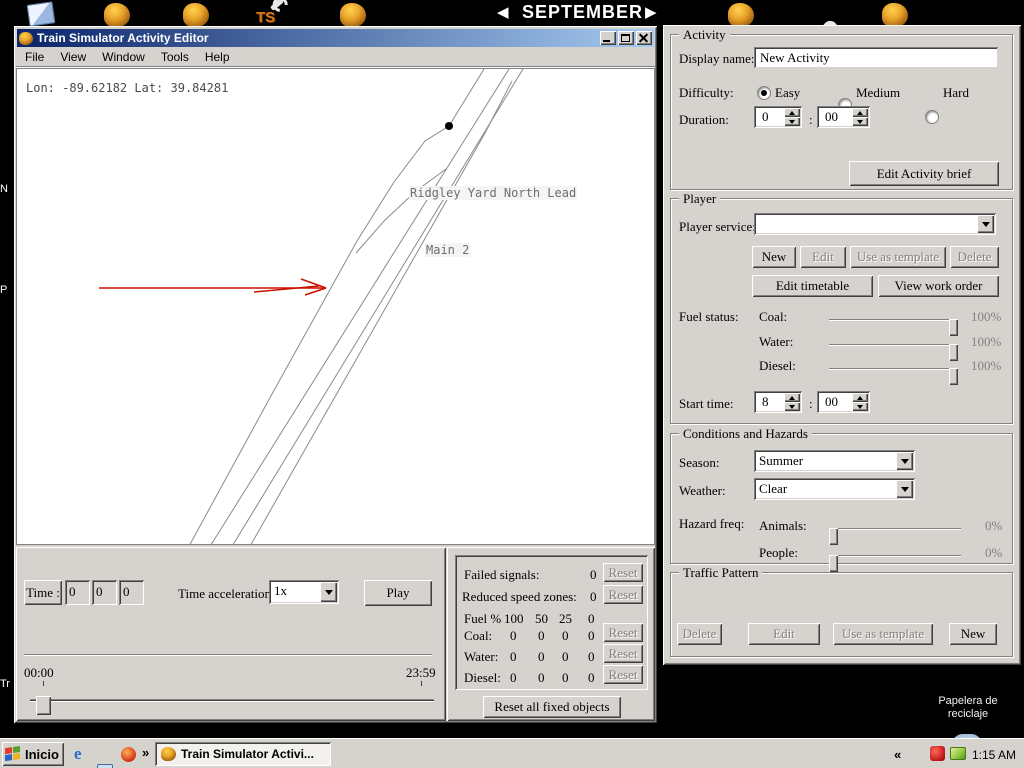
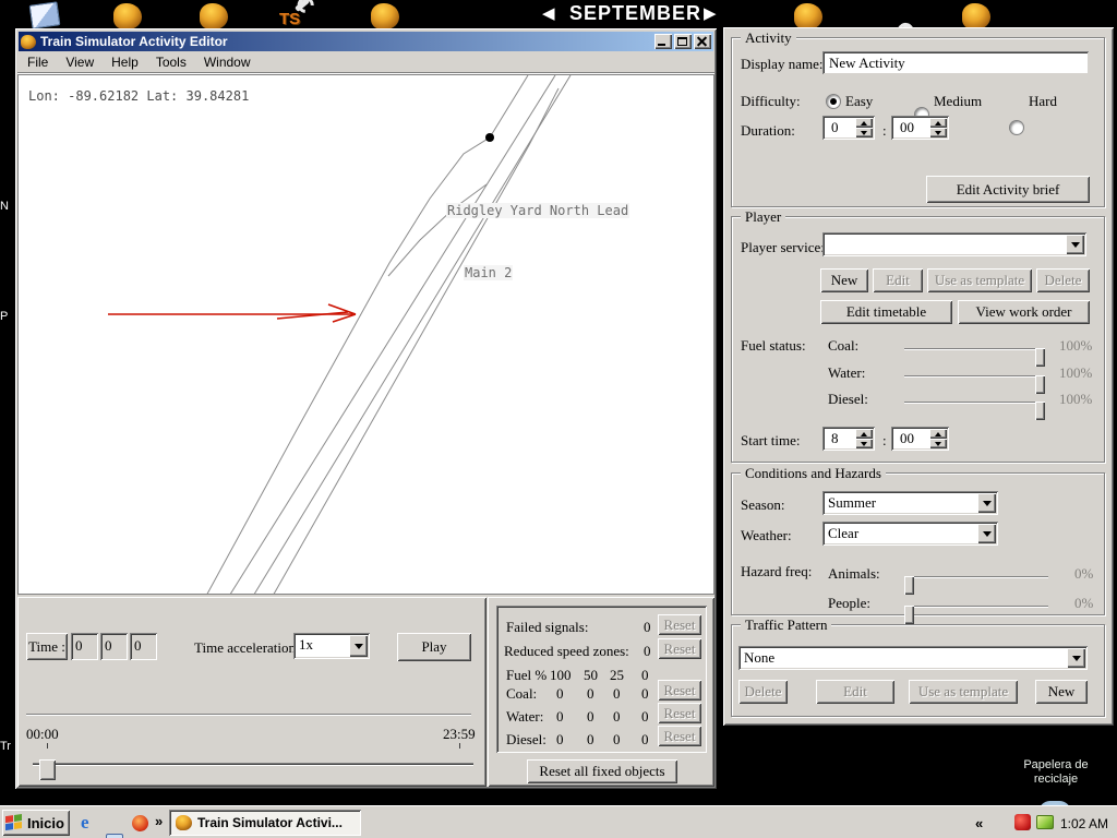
  TS
  ◀
  SEPTEMBER
  ▶
  N
  P
  Tr
  Papelera de
  reciclaje
  Train Simulator Activity Editor
  File
  View
- Window
+ Help
  Tools
- Help
+ Window
  Lon: -89.62182 Lat: 39.84281
  Ridgley Yard North Lead
  Main 2
  Time :
  0
  0
  0
  Time acceleration
  1x
  Play
  00:00
  23:59
  Failed signals:
  0
  Reduced speed zones:
  0
  Fuel %
  100
  50
  25
  0
  Coal:
  0
  0
  0
  0
  Water:
  0
  0
  0
  0
  Diesel:
  0
  0
  0
  0
  Reset
  Reset
  Reset
  Reset
  Reset
  Reset all fixed objects
  Activity
  Display name:
  New Activity
  Difficulty:
  Easy
  Medium
  Hard
  Duration:
  0
  :
  00
  Edit Activity brief
  Player
  Player service
  New
  Edit
  Use as template
  Delete
  Edit timetable
  View work order
  Fuel status:
  Coal:
  100%
  Water:
  100%
  Diesel:
  100%
  Start time:
  8
  :
  00
  Conditions and Hazards
  Season:
  Summer
  Weather:
  Clear
  Hazard freq:
  Animals:
  0%
  People:
  0%
  Traffic Pattern
+ None
  Delete
  Edit
  Use as template
  New
  Inicio
  e
  »
  Train Simulator Activi...
  «
- 1:15 AM
+ 1:02 AM
